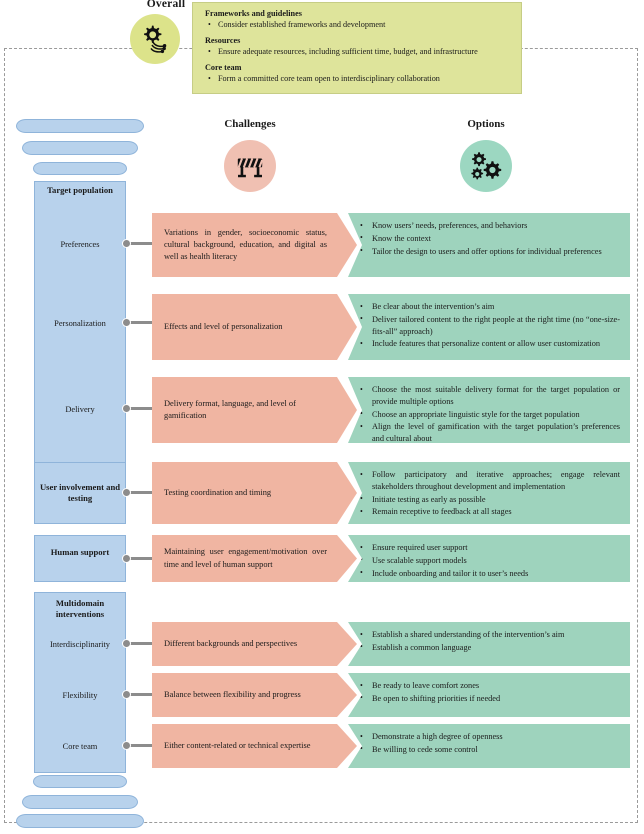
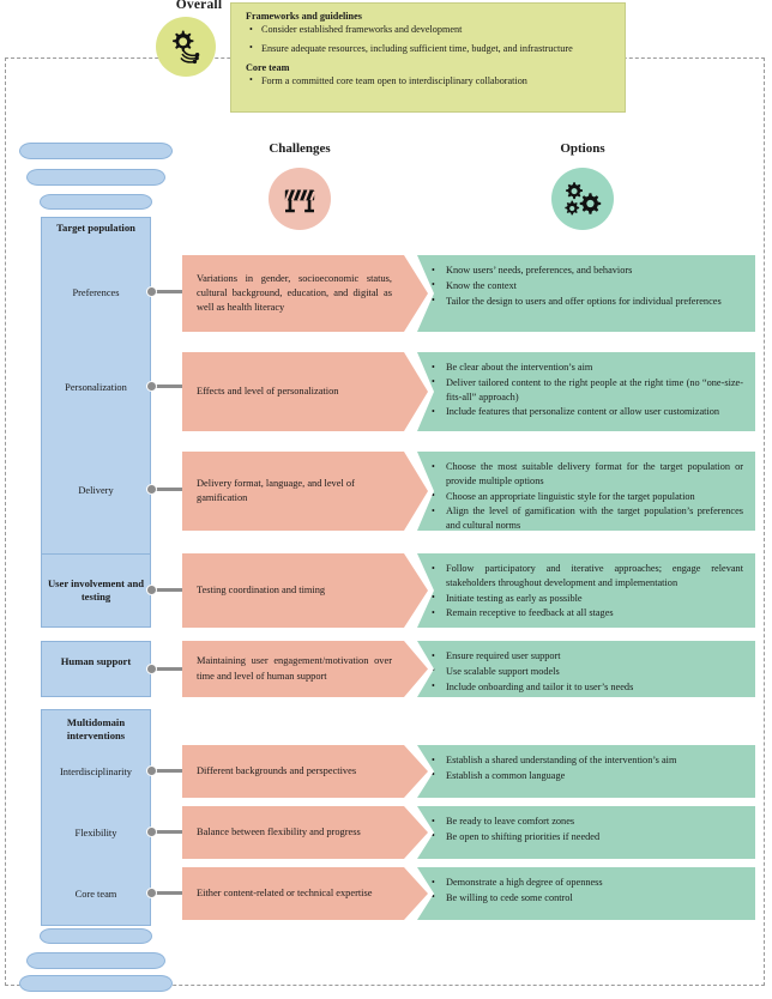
  Overall
  Frameworks and guidelines
  Consider established frameworks and development
- Resources
  Ensure adequate resources, including sufficient time, budget, and infrastructure
  Core team
  Form a committed core team open to interdisciplinary collaboration
  Challenges
  Options
  Target population
  Preferences
  Personalization
  Delivery
  Variations in gender, socioeconomic status, cultural background, education, and digital as well as health literacy
  Know users’ needs, preferences, and behaviors
  Know the context
  Tailor the design to users and offer options for individual preferences
  Effects and level of personalization
  Be clear about the intervention’s aim
  Deliver tailored content to the right people at the right time (no “one-size-fits-all” approach)
  Include features that personalize content or allow user customization
  Delivery format, language, and level of gamification
  Choose the most suitable delivery format for the target population or provide multiple options
  Choose an appropriate linguistic style for the target population
- Align the level of gamification with the target population’s preferences and cultural about
+ Align the level of gamification with the target population’s preferences and cultural norms
  User involvement and testing
  Testing coordination and timing
  Follow participatory and iterative approaches; engage relevant stakeholders throughout development and implementation
  Initiate testing as early as possible
  Remain receptive to feedback at all stages
  Human support
  Maintaining user engagement/motivation over time and level of human support
  Ensure required user support
  Use scalable support models
  Include onboarding and tailor it to user’s needs
  Multidomain interventions
  Interdisciplinarity
  Flexibility
  Core team
  Different backgrounds and perspectives
  Establish a shared understanding of the intervention’s aim
  Establish a common language
  Balance between flexibility and progress
  Be ready to leave comfort zones
  Be open to shifting priorities if needed
  Either content-related or technical expertise
  Demonstrate a high degree of openness
  Be willing to cede some control
